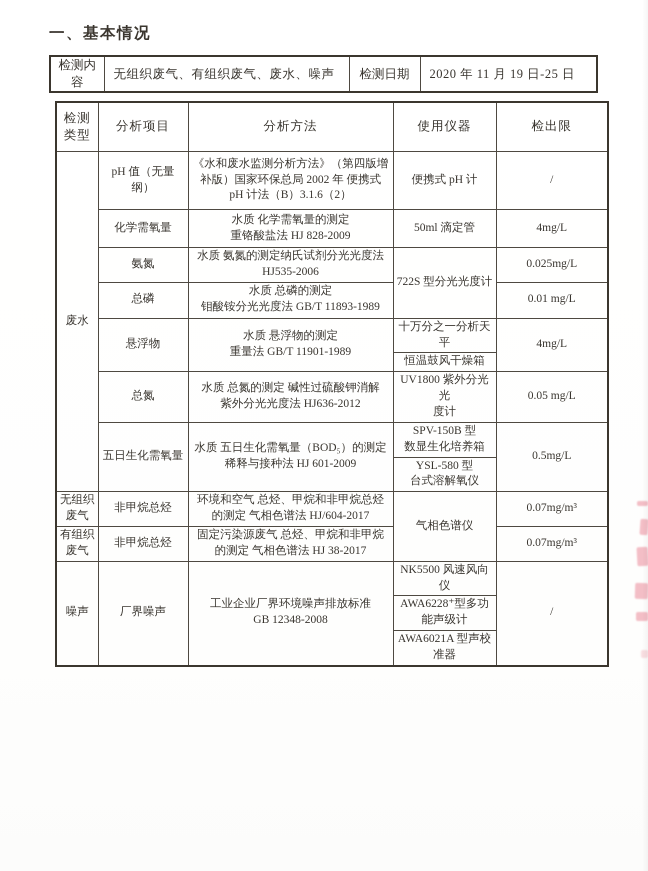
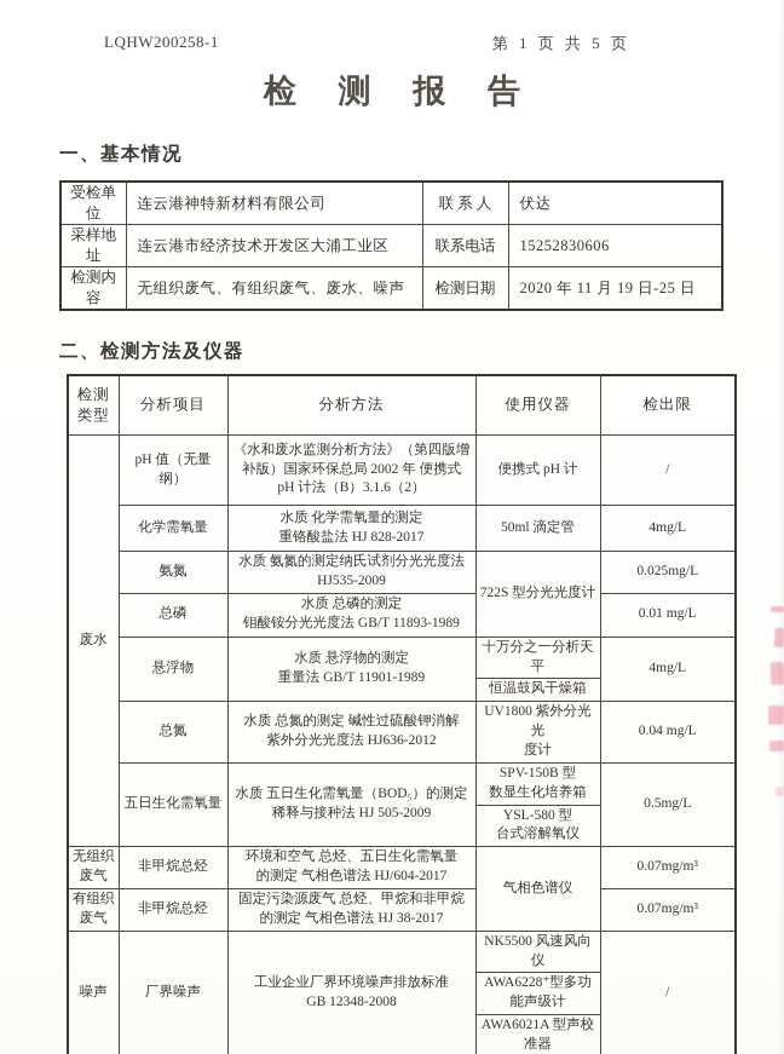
+ LQHW200258-1
+ 第 1 页 共 5 页
+ 检 测 报 告
  一、基本情况
+ 受检单位	连云港神特新材料有限公司	联 系 人	伏达
+ 采样地址	连云港市经济技术开发区大浦工业区	联系电话	15252830606
  检测内容	无组织废气、有组织废气、废水、噪声	检测日期	2020 年 11 月 19 日-25 日
+ 二、检测方法及仪器
  检测 类型	分析项目	分析方法	使用仪器	检出限
  废水	pH 值（无量纲）	《水和废水监测分析方法》（第四版增 补版）国家环保总局 2002 年 便携式 pH 计法（B）3.1.6（2）	便携式 pH 计	/
- 化学需氧量	水质 化学需氧量的测定 重铬酸盐法 HJ 828-2009	50ml 滴定管	4mg/L
+ 化学需氧量	水质 化学需氧量的测定 重铬酸盐法 HJ 828-2017	50ml 滴定管	4mg/L
- 氨氮	水质 氨氮的测定纳氏试剂分光光度法 HJ535-2006	722S 型分光光度计	0.025mg/L
+ 氨氮	水质 氨氮的测定纳氏试剂分光光度法 HJ535-2009	722S 型分光光度计	0.025mg/L
  总磷	水质 总磷的测定 钼酸铵分光光度法 GB/T 11893-1989	0.01 mg/L
  悬浮物	水质 悬浮物的测定 重量法 GB/T 11901-1989	十万分之一分析天 平	4mg/L
  恒温鼓风干燥箱
- 总氮	水质 总氮的测定 碱性过硫酸钾消解 紫外分光光度法 HJ636-2012	UV1800 紫外分光光 度计	0.05 mg/L
+ 总氮	水质 总氮的测定 碱性过硫酸钾消解 紫外分光光度法 HJ636-2012	UV1800 紫外分光光 度计	0.04 mg/L
- 五日生化需氧量	水质 五日生化需氧量（BOD₅）的测定 稀释与接种法 HJ 601-2009	SPV-150B 型 数显生化培养箱	0.5mg/L
+ 五日生化需氧量	水质 五日生化需氧量（BOD₅）的测定 稀释与接种法 HJ 505-2009	SPV-150B 型 数显生化培养箱	0.5mg/L
  YSL-580 型 台式溶解氧仪
- 无组织 废气	非甲烷总烃	环境和空气 总烃、甲烷和非甲烷总烃 的测定 气相色谱法 HJ/604-2017	气相色谱仪	0.07mg/m³
+ 无组织 废气	非甲烷总烃	环境和空气 总烃、五日生化需氧量 的测定 气相色谱法 HJ/604-2017	气相色谱仪	0.07mg/m³
  有组织 废气	非甲烷总烃	固定污染源废气 总烃、甲烷和非甲烷 的测定 气相色谱法 HJ 38-2017	0.07mg/m³
  噪声	厂界噪声	工业企业厂界环境噪声排放标准 GB 12348-2008	NK5500 风速风向仪	/
  AWA6228⁺型多功 能声级计
  AWA6021A 型声校 准器
